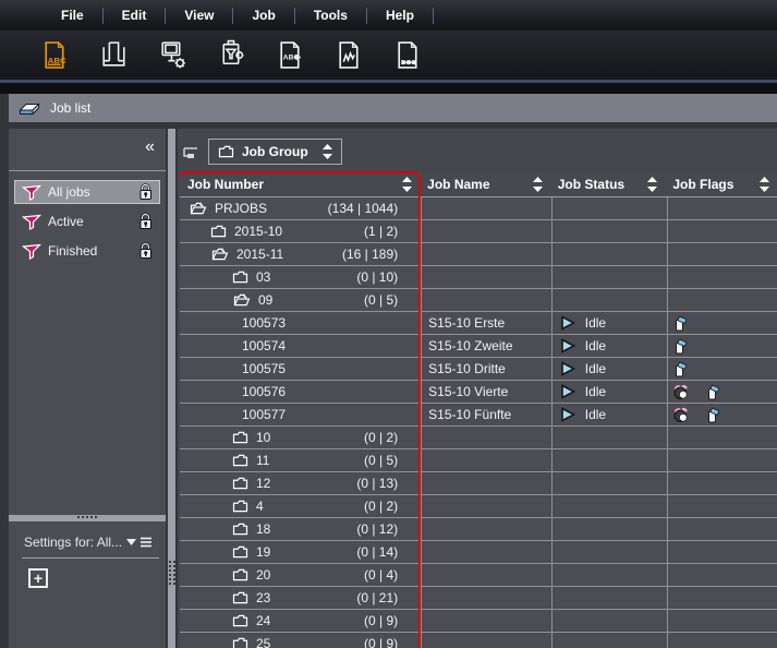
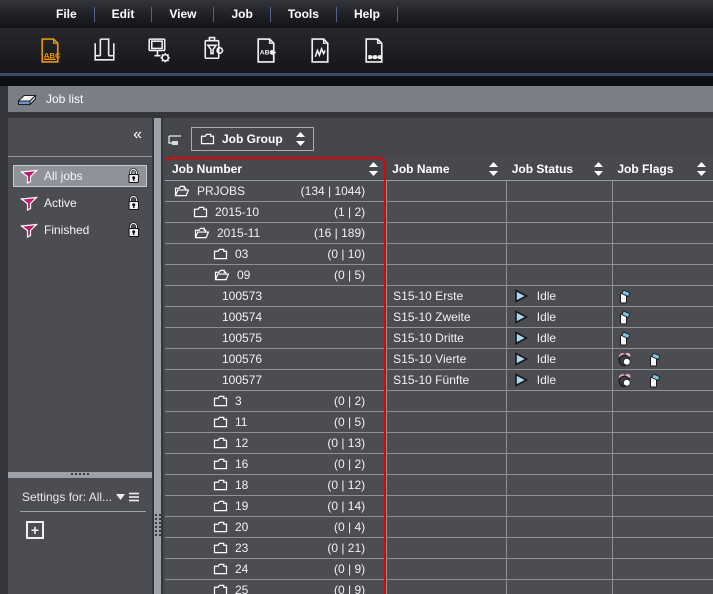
  File
  Edit
  View
  Job
  Tools
  Help
  ABC
  Job list
  «
  All jobs
  Active
  Finished
  Settings for: All...
  +
  Job Group
  Job Number
  Job Name
  Job Status
  Job Flags
  PRJOBS
  (134 | 1044)
  2015-10
  (1 | 2)
  2015-11
  (16 | 189)
  03
  (0 | 10)
  09
  (0 | 5)
  100573
  S15-10 Erste
  Idle
  100574
  S15-10 Zweite
  Idle
  100575
  S15-10 Dritte
  Idle
  100576
  S15-10 Vierte
  Idle
  100577
  S15-10 Fünfte
  Idle
- 10
+ 3
  (0 | 2)
  11
  (0 | 5)
  12
  (0 | 13)
- 4
+ 16
  (0 | 2)
  18
  (0 | 12)
  19
  (0 | 14)
  20
  (0 | 4)
  23
  (0 | 21)
  24
  (0 | 9)
  25
  (0 | 9)
